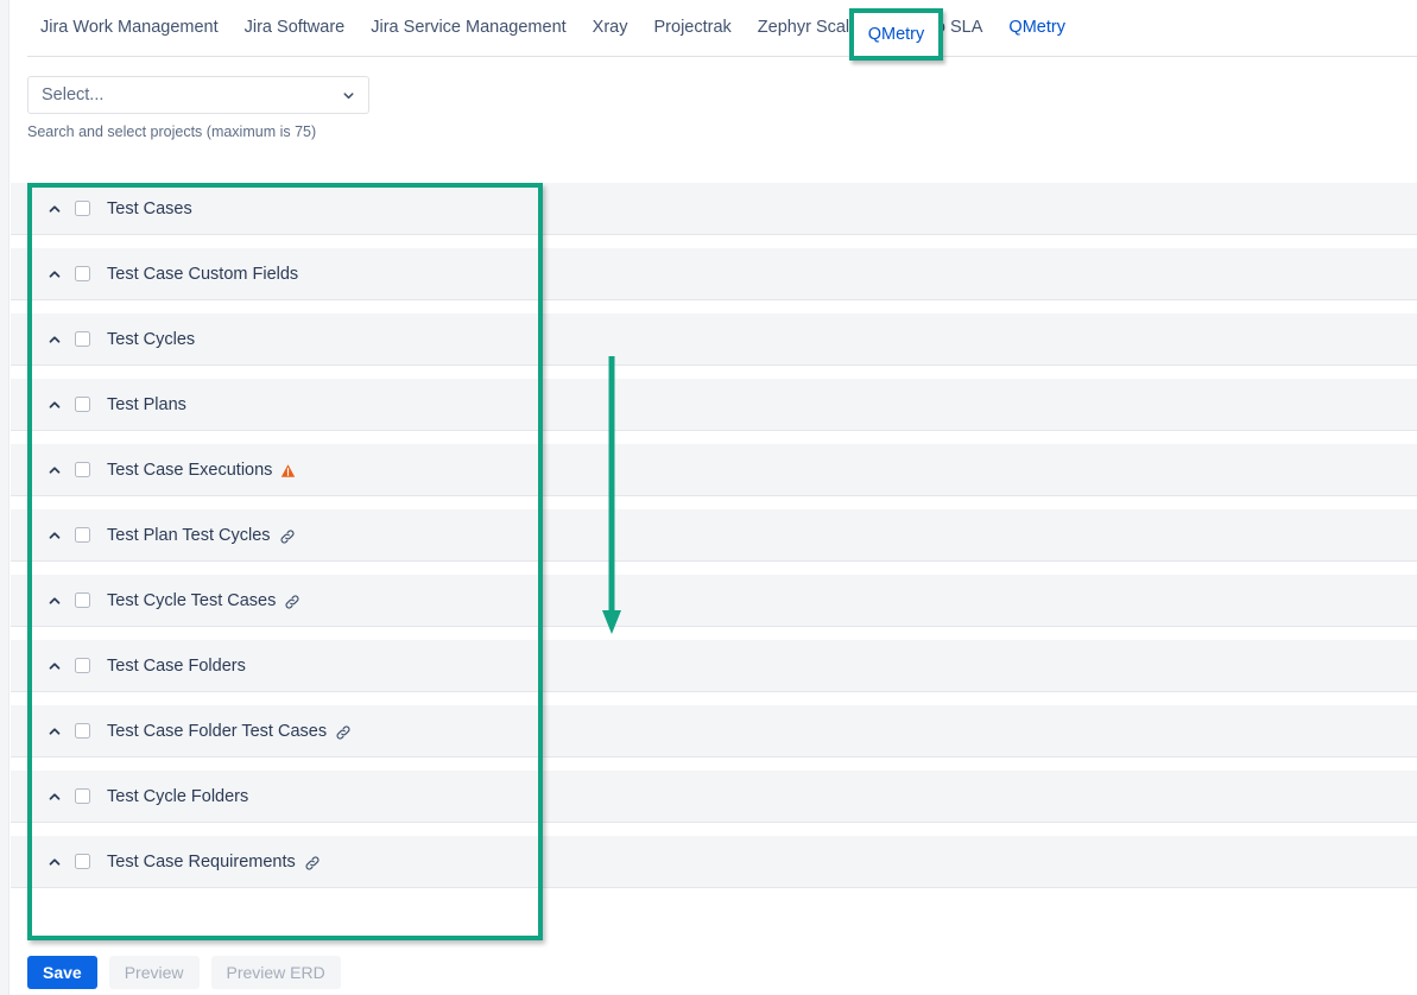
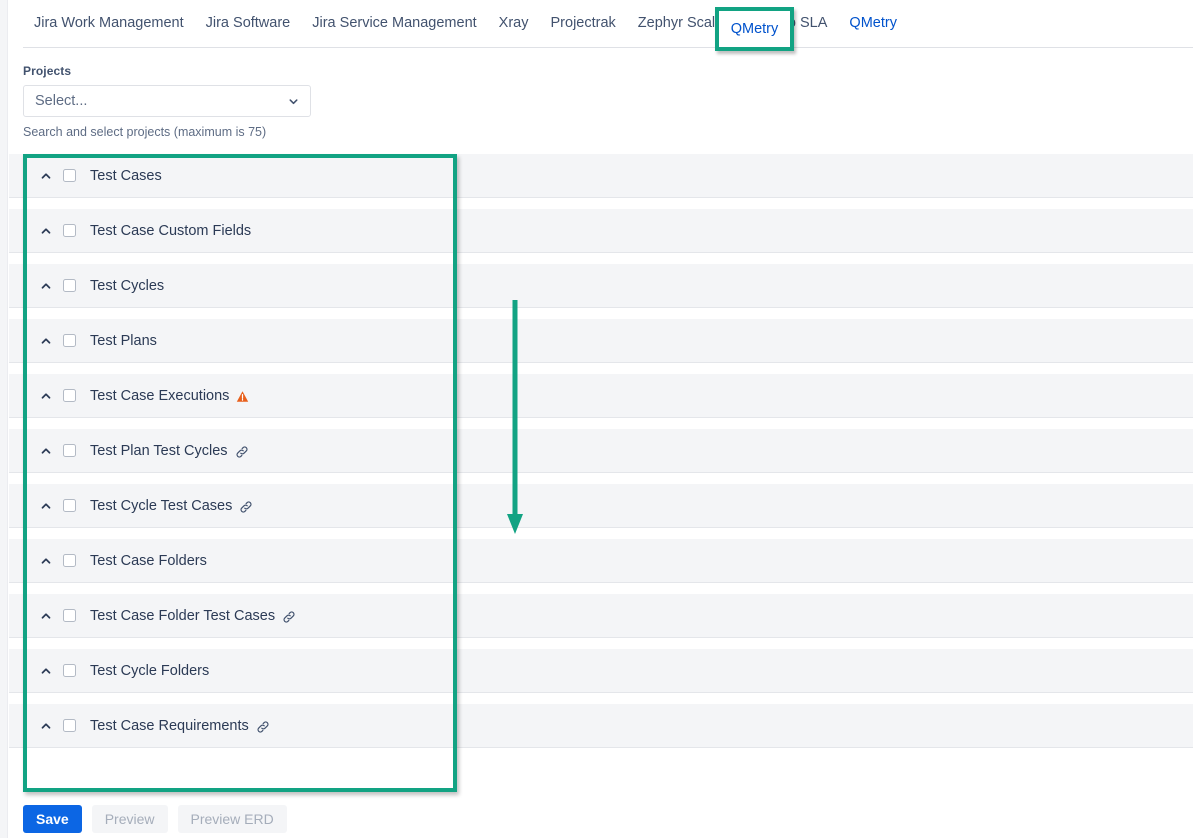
  Jira Work Management
  Jira Software
  Jira Service Management
  Xray
  Projectrak
  Zephyr Scal
  QMetry
  QMetry
+ Projects
  Select...
  Search and select projects (maximum is 75)
  Test Cases
  Test Case Custom Fields
  Test Cycles
  Test Plans
  Test Case Executions
  Test Plan Test Cycles
  Test Cycle Test Cases
  Test Case Folders
  Test Case Folder Test Cases
  Test Cycle Folders
  Test Case Requirements
  Save
  Preview
  Preview ERD
